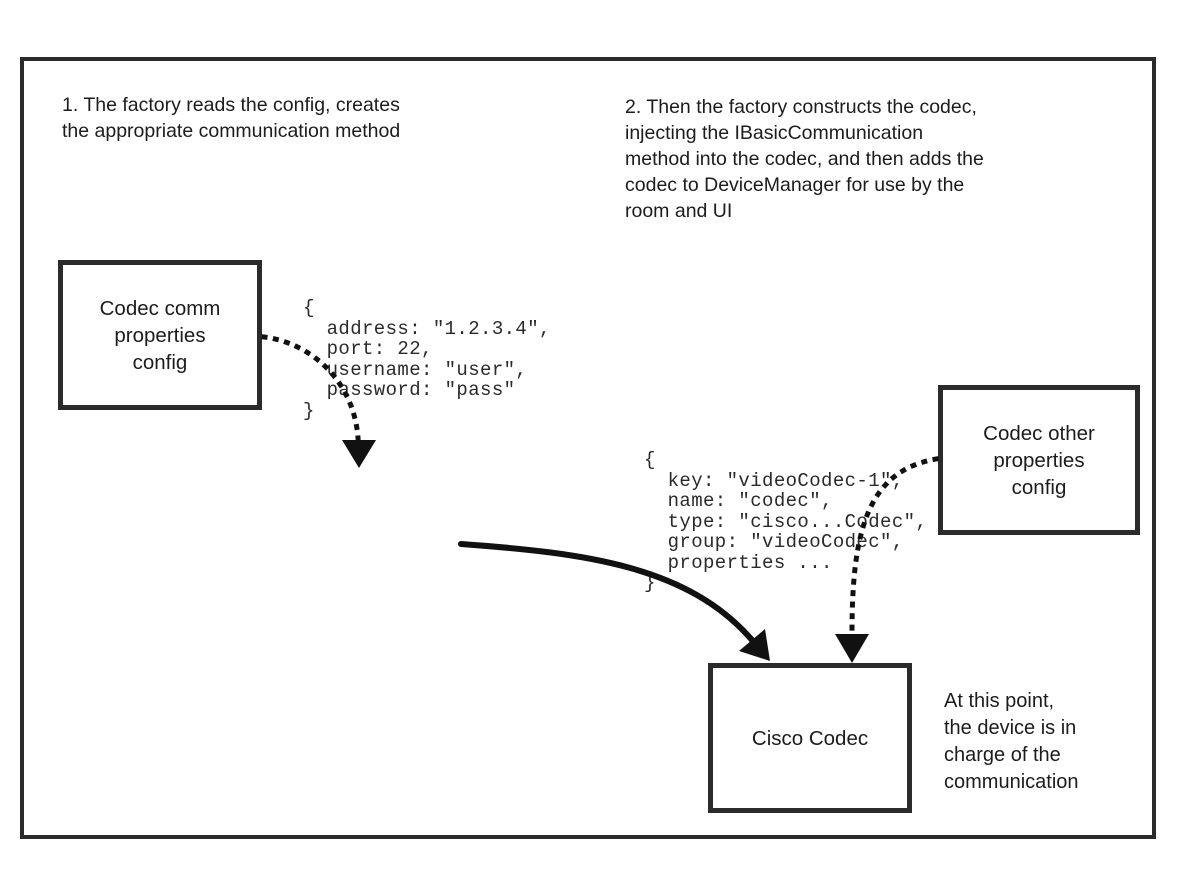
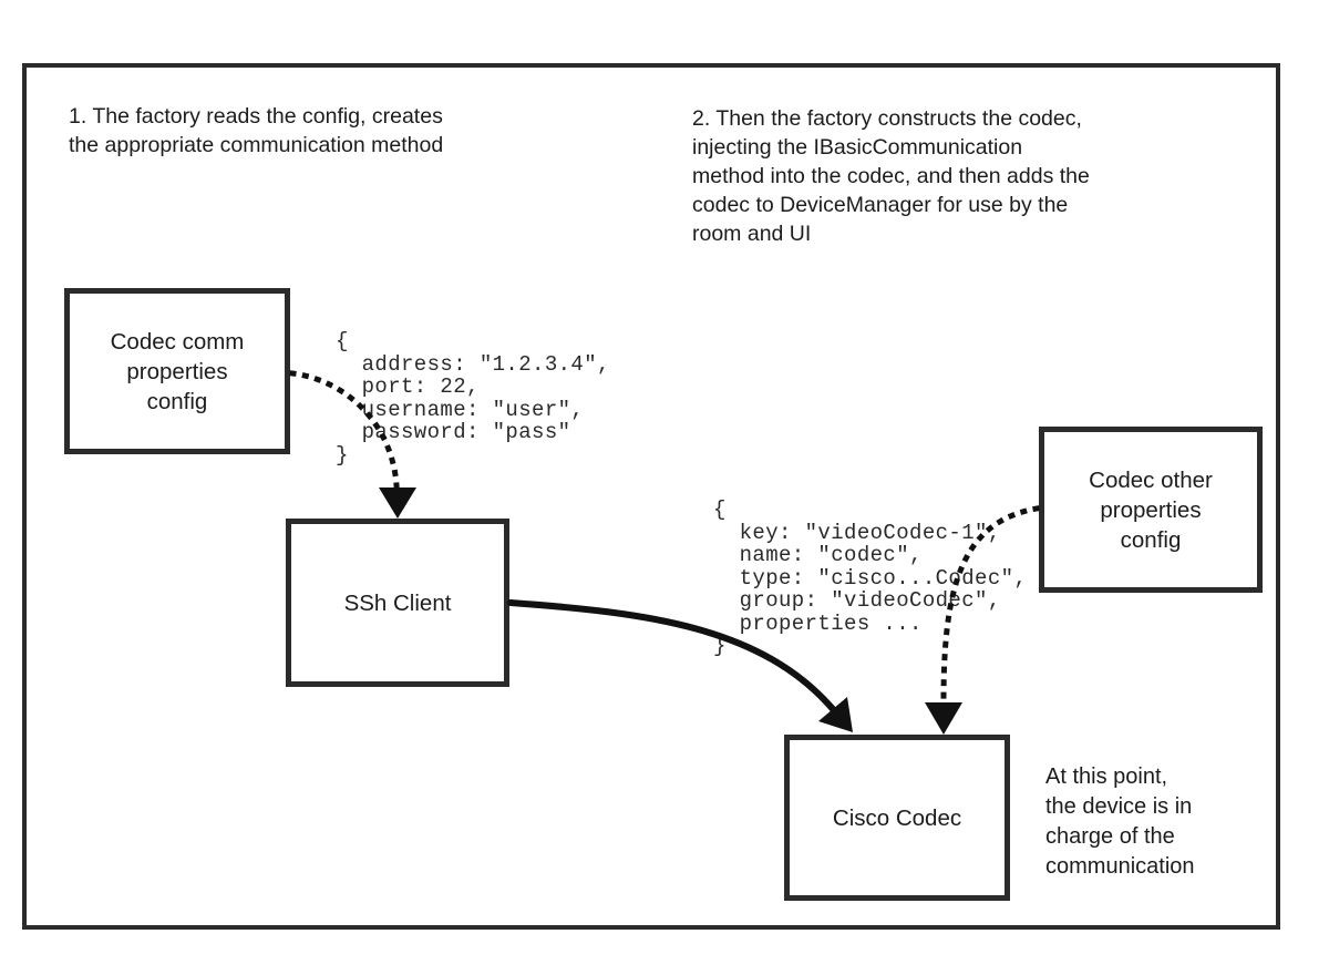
  1. The factory reads the config, creates
  the appropriate communication method
  2. Then the factory constructs the codec,
  injecting the IBasicCommunication
  method into the codec, and then adds the
  codec to DeviceManager for use by the
  room and UI
  At this point,
  the device is in
  charge of the
  communication
  Codec comm
  properties
  config
+ SSh Client
  Codec other
  properties
  config
  Cisco Codec
  {
  address: "1.2.3.4",
  port: 22,
  username: "user",
  password: "pass"
  }
  {
  key: "videoCodec-1",
  name: "codec",
  type: "cisco...Codec",
  group: "videoCodec",
  properties ...
  }
